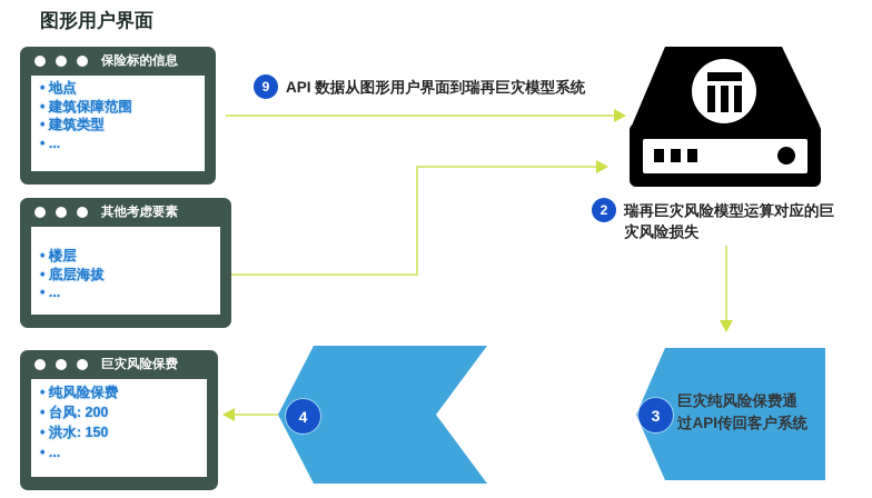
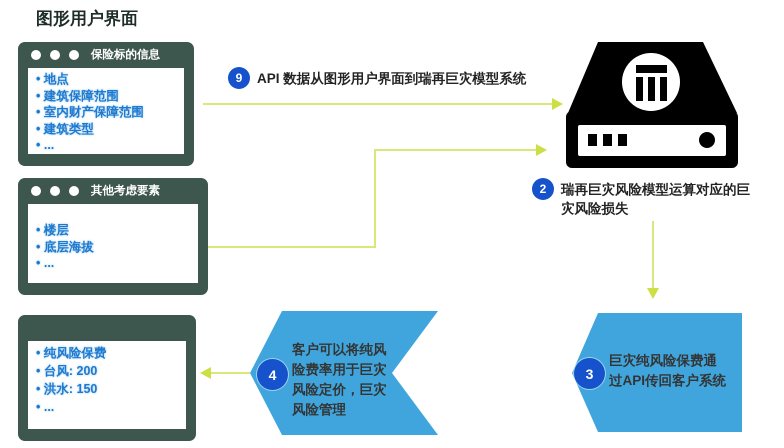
  图形用户界面
  保险标的信息
  地点
  建筑保障范围
+ 室内财产保障范围
  建筑类型
  ...
  其他考虑要素
  楼层
  底层海拔
  ...
- 巨灾风险保费
  纯风险保费
  台风: 200
  洪水: 150
  ...
  9
  API 数据从图形用户界面到瑞再巨灾模型系统
  2
  瑞再巨灾风险模型运算对应的巨灾风险损失
  3
  巨灾纯风险保费通过API传回客户系统
  4
+ 客户可以将纯风险费率用于巨灾风险定价，巨灾风险管理
